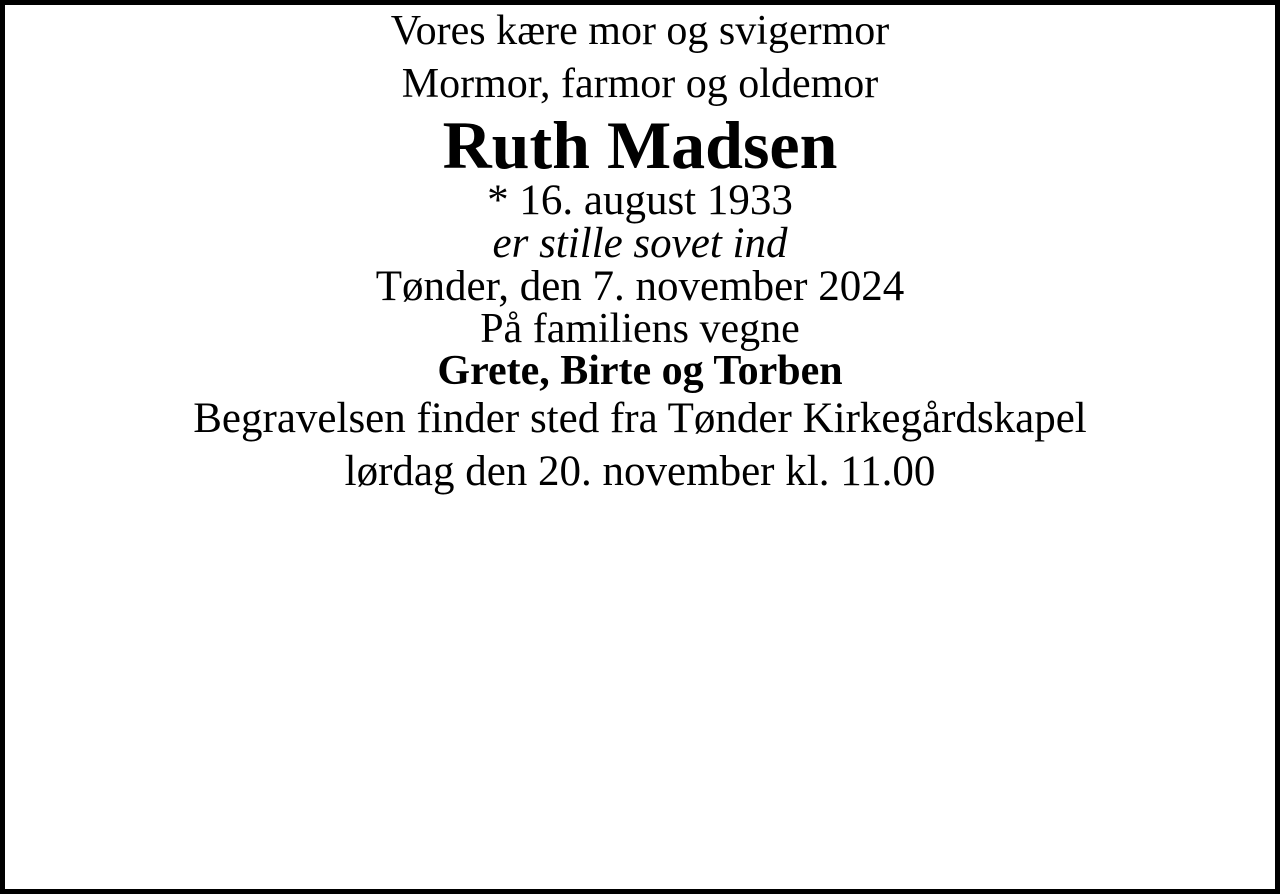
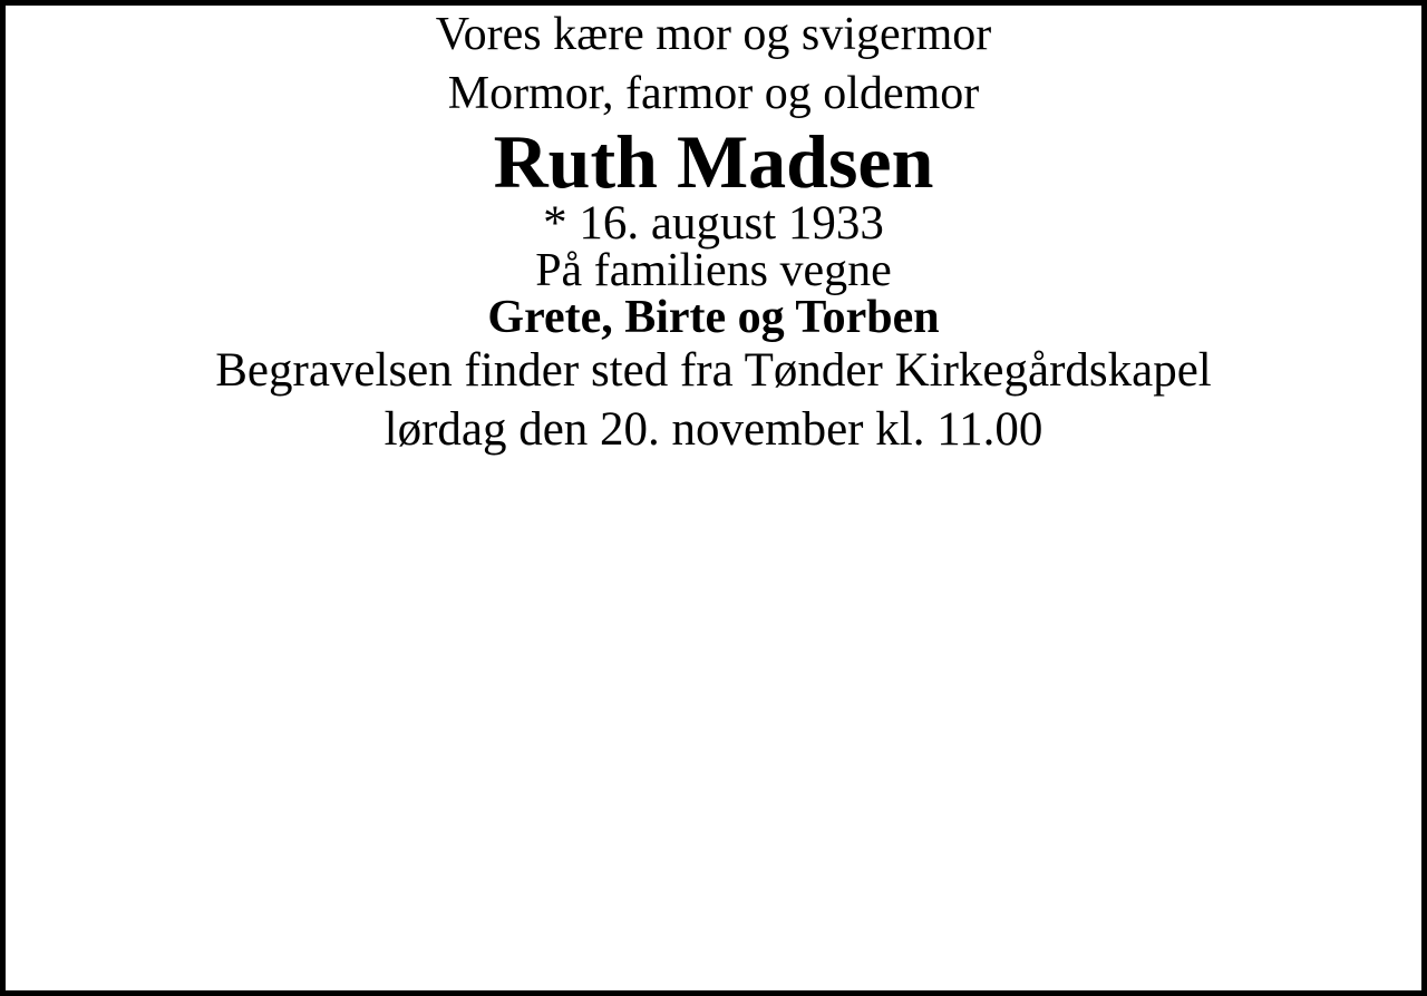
  Vores kære mor og svigermor
  Mormor, farmor og oldemor
  Ruth Madsen
  * 16. august 1933
- er stille sovet ind
- Tønder, den 7. november 2024
  På familiens vegne
  Grete, Birte og Torben
  Begravelsen finder sted fra Tønder Kirkegårdskapel
  lørdag den 20. november kl. 11.00
